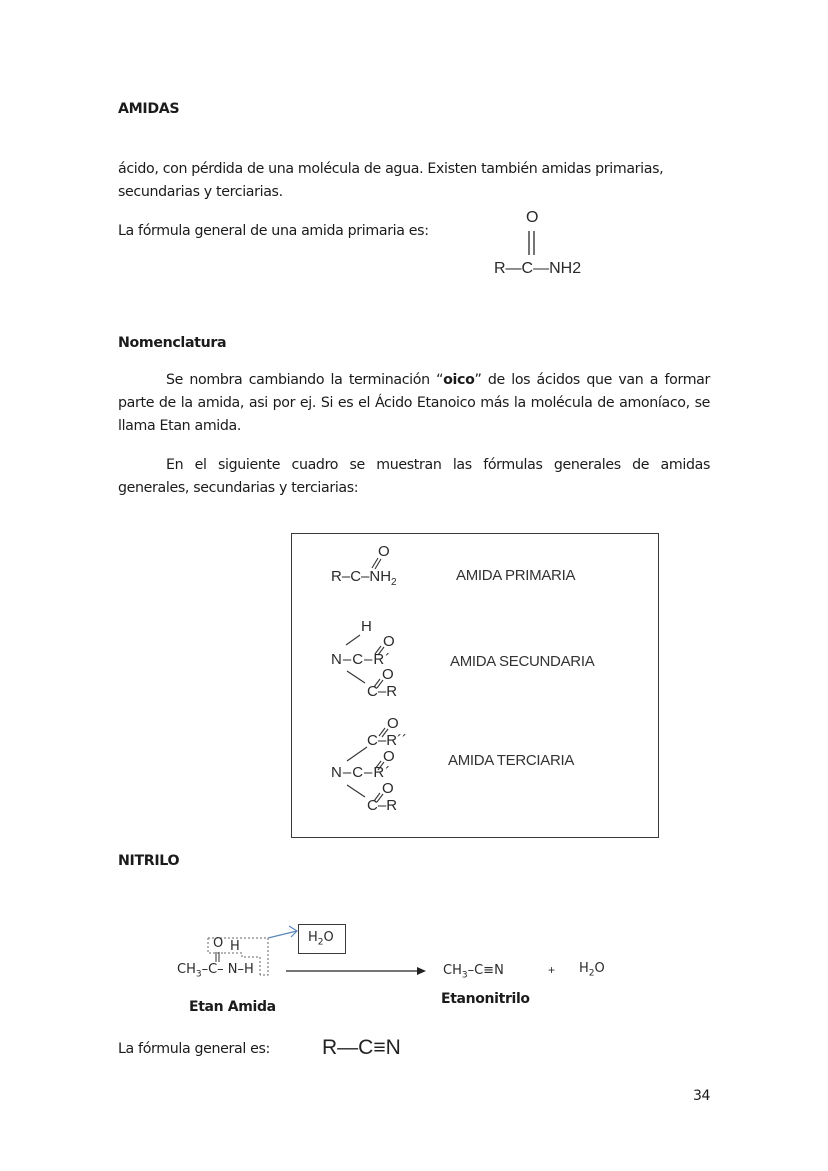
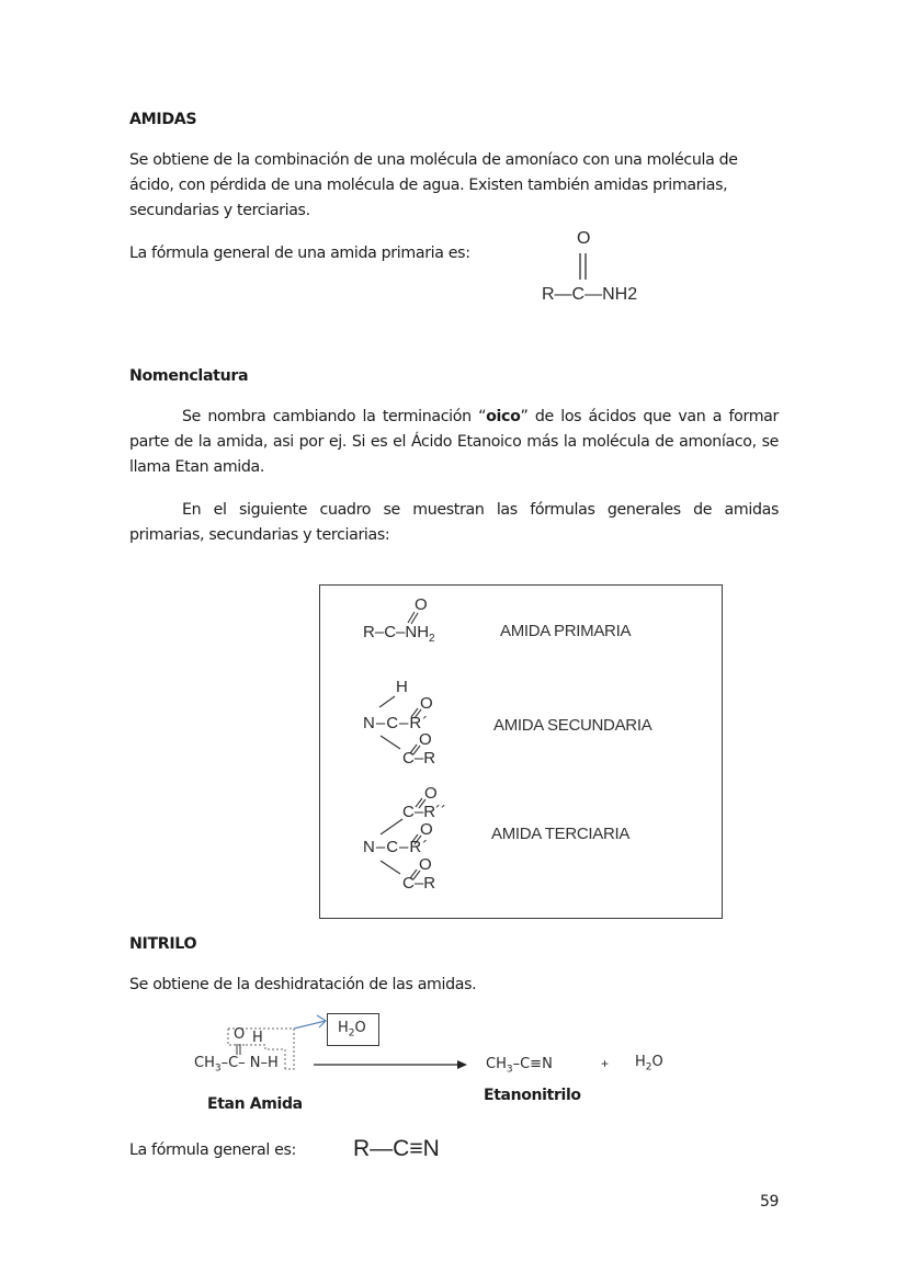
  AMIDAS
+ Se obtiene de la combinación de una molécula de amoníaco con una molécula de
  ácido, con pérdida de una molécula de agua. Existen también amidas primarias,
  secundarias y terciarias.
  La fórmula general de una amida primaria es:
  O
  R—C—NH2
  Nomenclatura
  Se nombra cambiando la terminación “oico” de los ácidos que van a formar parte de la amida, asi por ej. Si es el Ácido Etanoico más la molécula de amoníaco, se llama Etan amida.
- En el siguiente cuadro se muestran las fórmulas generales de amidas generales, secundarias y terciarias:
+ En el siguiente cuadro se muestran las fórmulas generales de amidas primarias, secundarias y terciarias:
  O
  R–C–NH2
  AMIDA PRIMARIA
  H
  O
  N–C–R´
  O
  C–R
  AMIDA SECUNDARIA
  O
  C–R´´
  O
  N–C–R´
  O
  C–R
  AMIDA TERCIARIA
  NITRILO
+ Se obtiene de la deshidratación de las amidas.
  H2O
  O
  H
  CH3–C– N–H
  Etan Amida
  CH3–C≡N
  +
  H2O
  Etanonitrilo
  La fórmula general es:
  R—C≡N
- 34
+ 59
